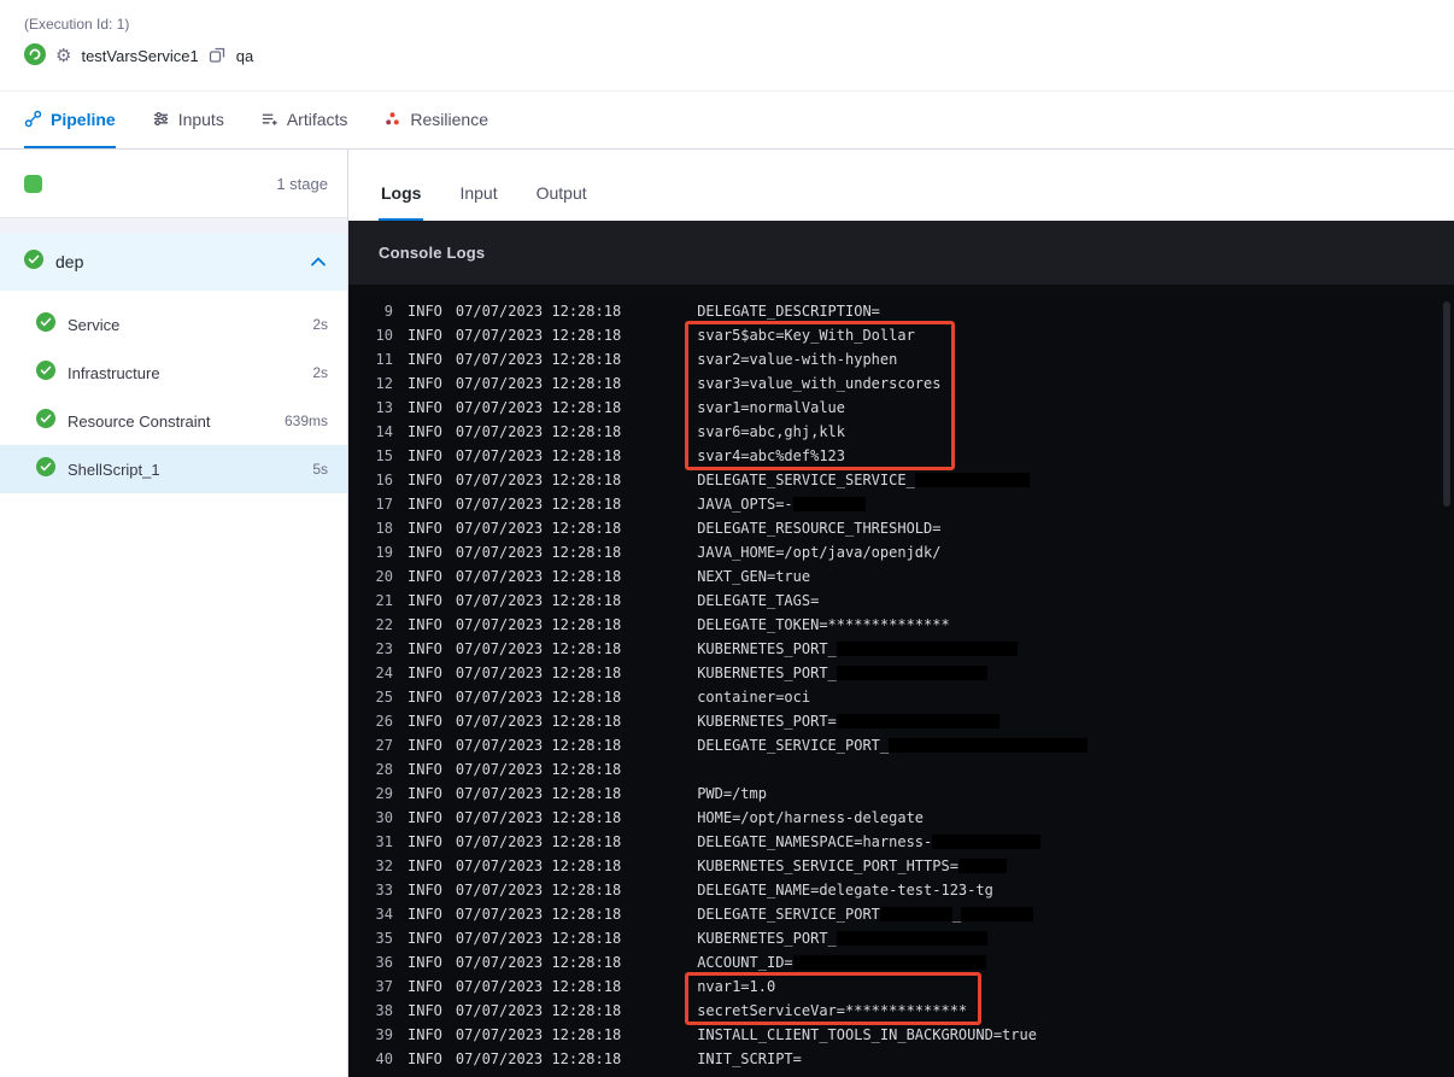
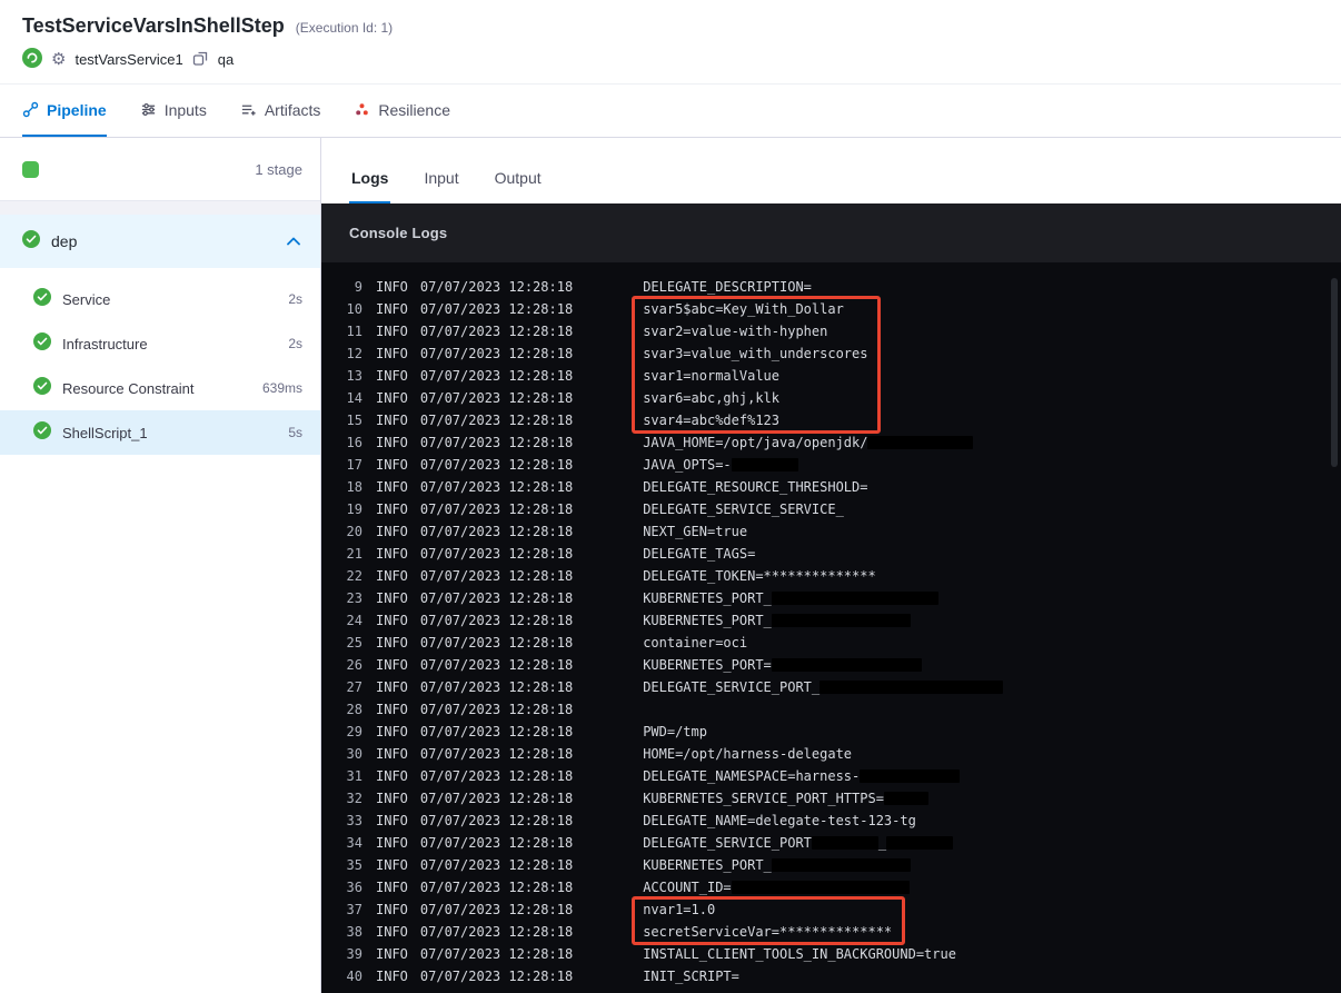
+ TestServiceVarsInShellStep
  (Execution Id: 1)
  ⚙
  testVarsService1
  qa
  Pipeline
  Inputs
  Artifacts
  Resilience
  1 stage
  dep
  Service
  2s
  Infrastructure
  2s
  Resource Constraint
  639ms
  ShellScript_1
  5s
  Logs
  Input
  Output
  Console Logs
  9
  INFO
  07/07/2023 12:28:18
  DELEGATE_DESCRIPTION=
  10
  INFO
  07/07/2023 12:28:18
  svar5$abc=Key_With_Dollar
  11
  INFO
  07/07/2023 12:28:18
  svar2=value-with-hyphen
  12
  INFO
  07/07/2023 12:28:18
  svar3=value_with_underscores
  13
  INFO
  07/07/2023 12:28:18
  svar1=normalValue
  14
  INFO
  07/07/2023 12:28:18
  svar6=abc,ghj,klk
  15
  INFO
  07/07/2023 12:28:18
  svar4=abc%def%123
  16
  INFO
  07/07/2023 12:28:18
- DELEGATE_SERVICE_SERVICE_
+ JAVA_HOME=/opt/java/openjdk/
  17
  INFO
  07/07/2023 12:28:18
  JAVA_OPTS=-
  18
  INFO
  07/07/2023 12:28:18
  DELEGATE_RESOURCE_THRESHOLD=
  19
  INFO
  07/07/2023 12:28:18
- JAVA_HOME=/opt/java/openjdk/
+ DELEGATE_SERVICE_SERVICE_
  20
  INFO
  07/07/2023 12:28:18
  NEXT_GEN=true
  21
  INFO
  07/07/2023 12:28:18
  DELEGATE_TAGS=
  22
  INFO
  07/07/2023 12:28:18
  DELEGATE_TOKEN=**************
  23
  INFO
  07/07/2023 12:28:18
  KUBERNETES_PORT_
  24
  INFO
  07/07/2023 12:28:18
  KUBERNETES_PORT_
  25
  INFO
  07/07/2023 12:28:18
  container=oci
  26
  INFO
  07/07/2023 12:28:18
  KUBERNETES_PORT=
  27
  INFO
  07/07/2023 12:28:18
  DELEGATE_SERVICE_PORT_
  28
  INFO
  07/07/2023 12:28:18
  29
  INFO
  07/07/2023 12:28:18
  PWD=/tmp
  30
  INFO
  07/07/2023 12:28:18
  HOME=/opt/harness-delegate
  31
  INFO
  07/07/2023 12:28:18
  DELEGATE_NAMESPACE=harness-
  32
  INFO
  07/07/2023 12:28:18
  KUBERNETES_SERVICE_PORT_HTTPS=
  33
  INFO
  07/07/2023 12:28:18
  DELEGATE_NAME=delegate-test-123-tg
  34
  INFO
  07/07/2023 12:28:18
  DELEGATE_SERVICE_PORT _
  35
  INFO
  07/07/2023 12:28:18
  KUBERNETES_PORT_
  36
  INFO
  07/07/2023 12:28:18
  ACCOUNT_ID=
  37
  INFO
  07/07/2023 12:28:18
  nvar1=1.0
  38
  INFO
  07/07/2023 12:28:18
  secretServiceVar=**************
  39
  INFO
  07/07/2023 12:28:18
  INSTALL_CLIENT_TOOLS_IN_BACKGROUND=true
  40
  INFO
  07/07/2023 12:28:18
  INIT_SCRIPT=
